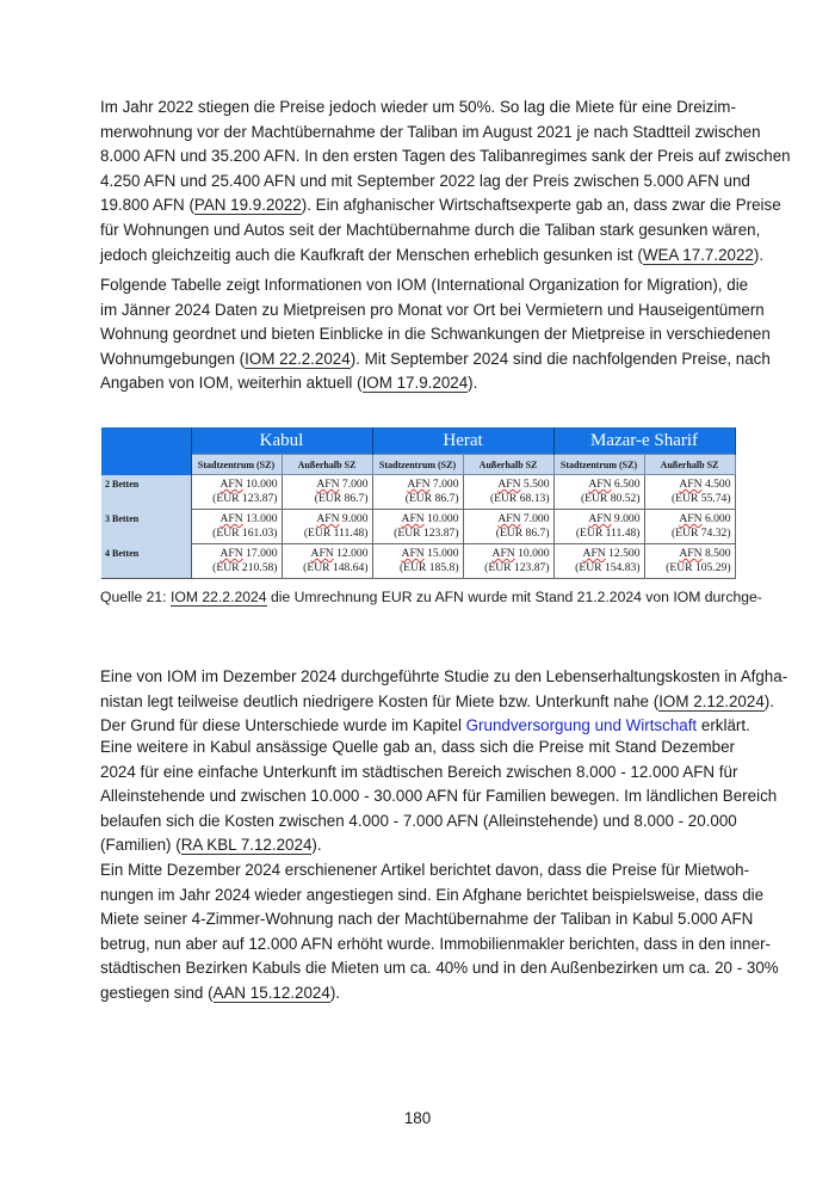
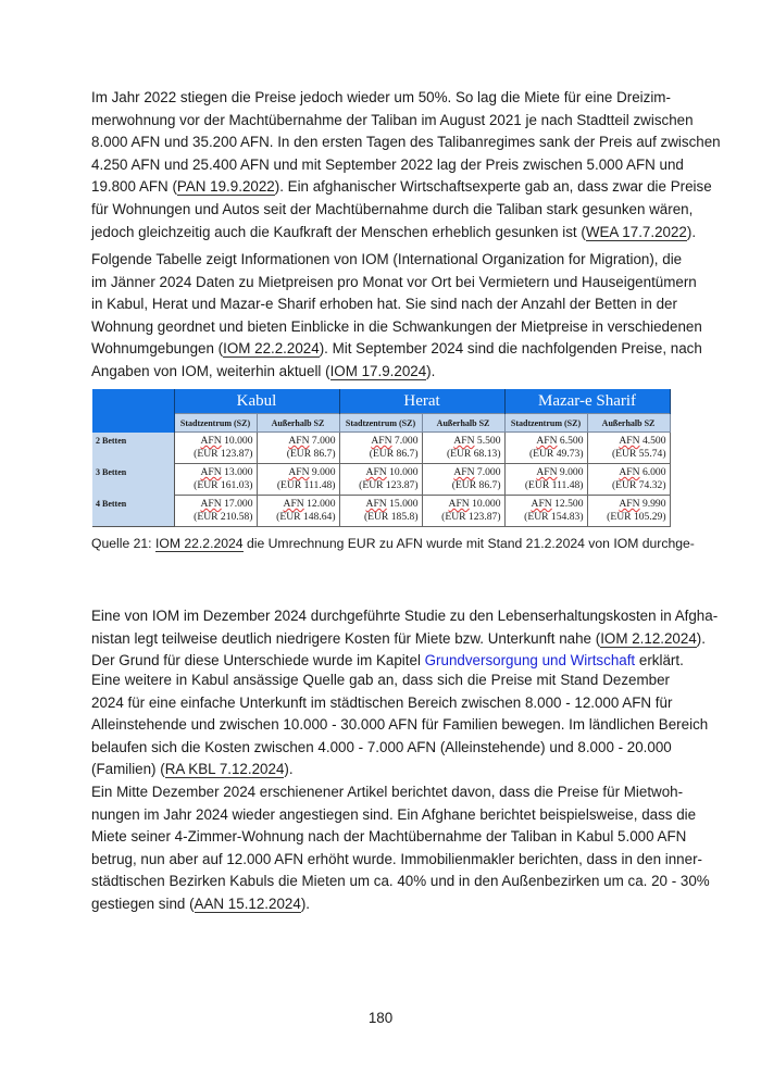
  Im Jahr 2022 stiegen die Preise jedoch wieder um 50%. So lag die Miete für eine Dreizim-
  merwohnung vor der Machtübernahme der Taliban im August 2021 je nach Stadtteil zwischen
  8.000 AFN und 35.200 AFN. In den ersten Tagen des Talibanregimes sank der Preis auf zwischen
  4.250 AFN und 25.400 AFN und mit September 2022 lag der Preis zwischen 5.000 AFN und
  19.800 AFN (PAN 19.9.2022). Ein afghanischer Wirtschaftsexperte gab an, dass zwar die Preise
  für Wohnungen und Autos seit der Machtübernahme durch die Taliban stark gesunken wären,
  jedoch gleichzeitig auch die Kaufkraft der Menschen erheblich gesunken ist (WEA 17.7.2022).
  Folgende Tabelle zeigt Informationen von IOM (International Organization for Migration), die
  im Jänner 2024 Daten zu Mietpreisen pro Monat vor Ort bei Vermietern und Hauseigentümern
+ in Kabul, Herat und Mazar-e Sharif erhoben hat. Sie sind nach der Anzahl der Betten in der
  Wohnung geordnet und bieten Einblicke in die Schwankungen der Mietpreise in verschiedenen
  Wohnumgebungen (IOM 22.2.2024). Mit September 2024 sind die nachfolgenden Preise, nach
  Angaben von IOM, weiterhin aktuell (IOM 17.9.2024).
  	Kabul	Herat	Mazar-e Sharif
  	Stadtzentrum (SZ)	Außerhalb SZ	Stadtzentrum (SZ)	Außerhalb SZ	Stadtzentrum (SZ)	Außerhalb SZ
- 2 Betten	AFN 10.000(EUR 123.87)	AFN 7.000(EUR 86.7)	AFN 7.000(EUR 86.7)	AFN 5.500(EUR 68.13)	AFN 6.500(EUR 80.52)	AFN 4.500(EUR 55.74)
+ 2 Betten	AFN 10.000(EUR 123.87)	AFN 7.000(EUR 86.7)	AFN 7.000(EUR 86.7)	AFN 5.500(EUR 68.13)	AFN 6.500(EUR 49.73)	AFN 4.500(EUR 55.74)
  3 Betten	AFN 13.000(EUR 161.03)	AFN 9.000(EUR 111.48)	AFN 10.000(EUR 123.87)	AFN 7.000(EUR 86.7)	AFN 9.000(EUR 111.48)	AFN 6.000(EUR 74.32)
- 4 Betten	AFN 17.000(EUR 210.58)	AFN 12.000(EUR 148.64)	AFN 15.000(EUR 185.8)	AFN 10.000(EUR 123.87)	AFN 12.500(EUR 154.83)	AFN 8.500(EUR 105.29)
+ 4 Betten	AFN 17.000(EUR 210.58)	AFN 12.000(EUR 148.64)	AFN 15.000(EUR 185.8)	AFN 10.000(EUR 123.87)	AFN 12.500(EUR 154.83)	AFN 9.990(EUR 105.29)
  Quelle 21: IOM 22.2.2024 die Umrechnung EUR zu AFN wurde mit Stand 21.2.2024 von IOM durchge-
  Eine von IOM im Dezember 2024 durchgeführte Studie zu den Lebenserhaltungskosten in Afgha-
  nistan legt teilweise deutlich niedrigere Kosten für Miete bzw. Unterkunft nahe (IOM 2.12.2024).
  Der Grund für diese Unterschiede wurde im Kapitel Grundversorgung und Wirtschaft erklärt.
  Eine weitere in Kabul ansässige Quelle gab an, dass sich die Preise mit Stand Dezember
  2024 für eine einfache Unterkunft im städtischen Bereich zwischen 8.000 - 12.000 AFN für
  Alleinstehende und zwischen 10.000 - 30.000 AFN für Familien bewegen. Im ländlichen Bereich
  belaufen sich die Kosten zwischen 4.000 - 7.000 AFN (Alleinstehende) und 8.000 - 20.000
  (Familien) (RA KBL 7.12.2024).
  Ein Mitte Dezember 2024 erschienener Artikel berichtet davon, dass die Preise für Mietwoh-
  nungen im Jahr 2024 wieder angestiegen sind. Ein Afghane berichtet beispielsweise, dass die
  Miete seiner 4-Zimmer-Wohnung nach der Machtübernahme der Taliban in Kabul 5.000 AFN
  betrug, nun aber auf 12.000 AFN erhöht wurde. Immobilienmakler berichten, dass in den inner-
  städtischen Bezirken Kabuls die Mieten um ca. 40% und in den Außenbezirken um ca. 20 - 30%
  gestiegen sind (AAN 15.12.2024).
  180
